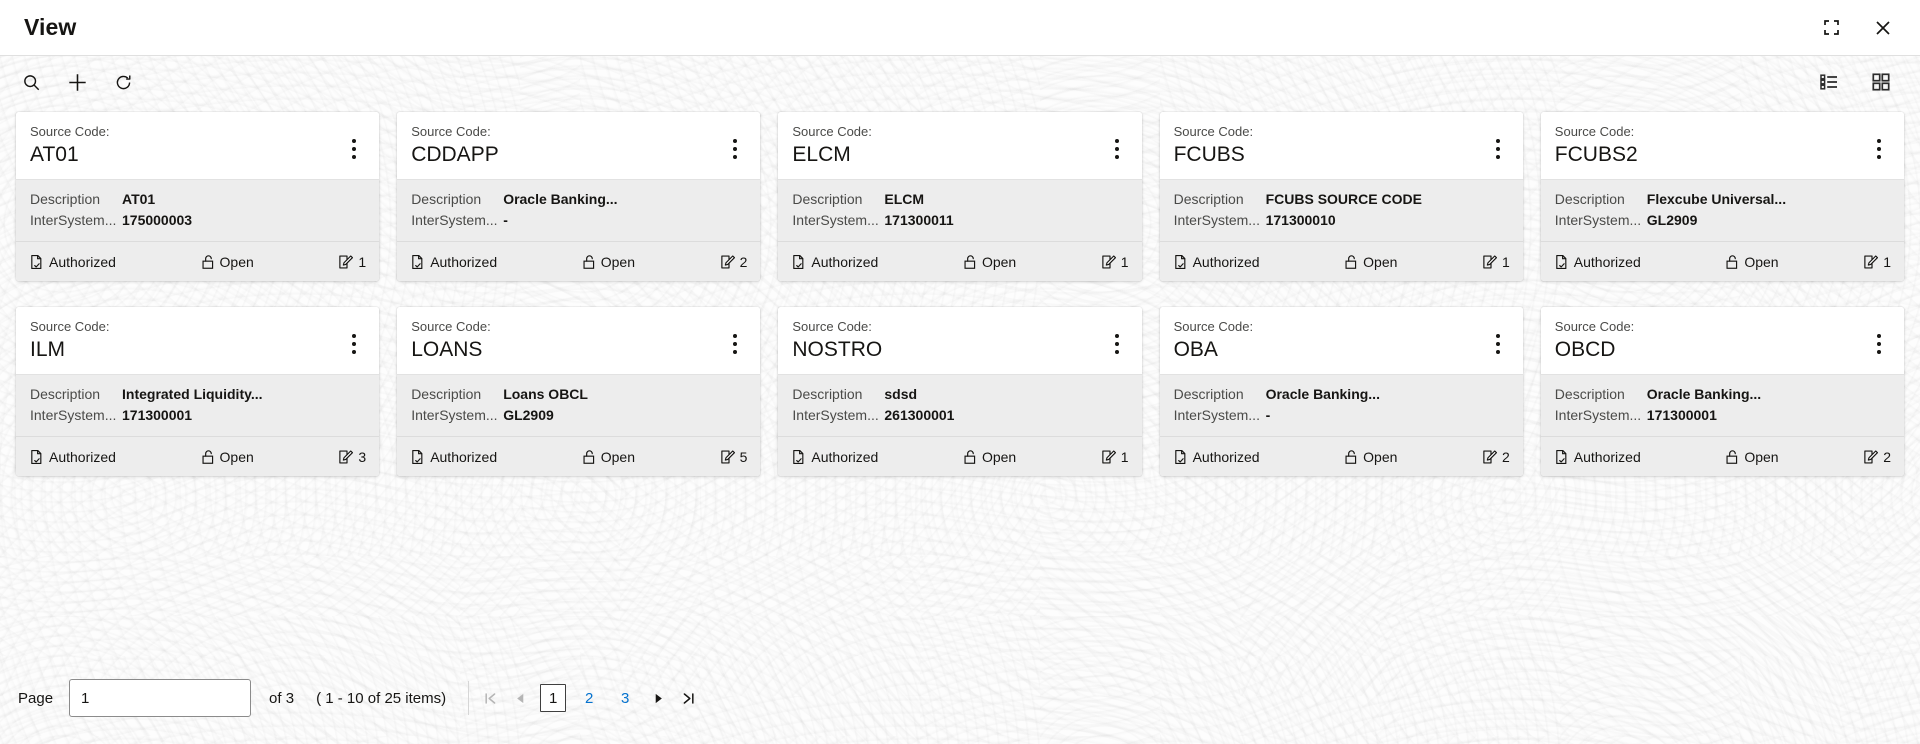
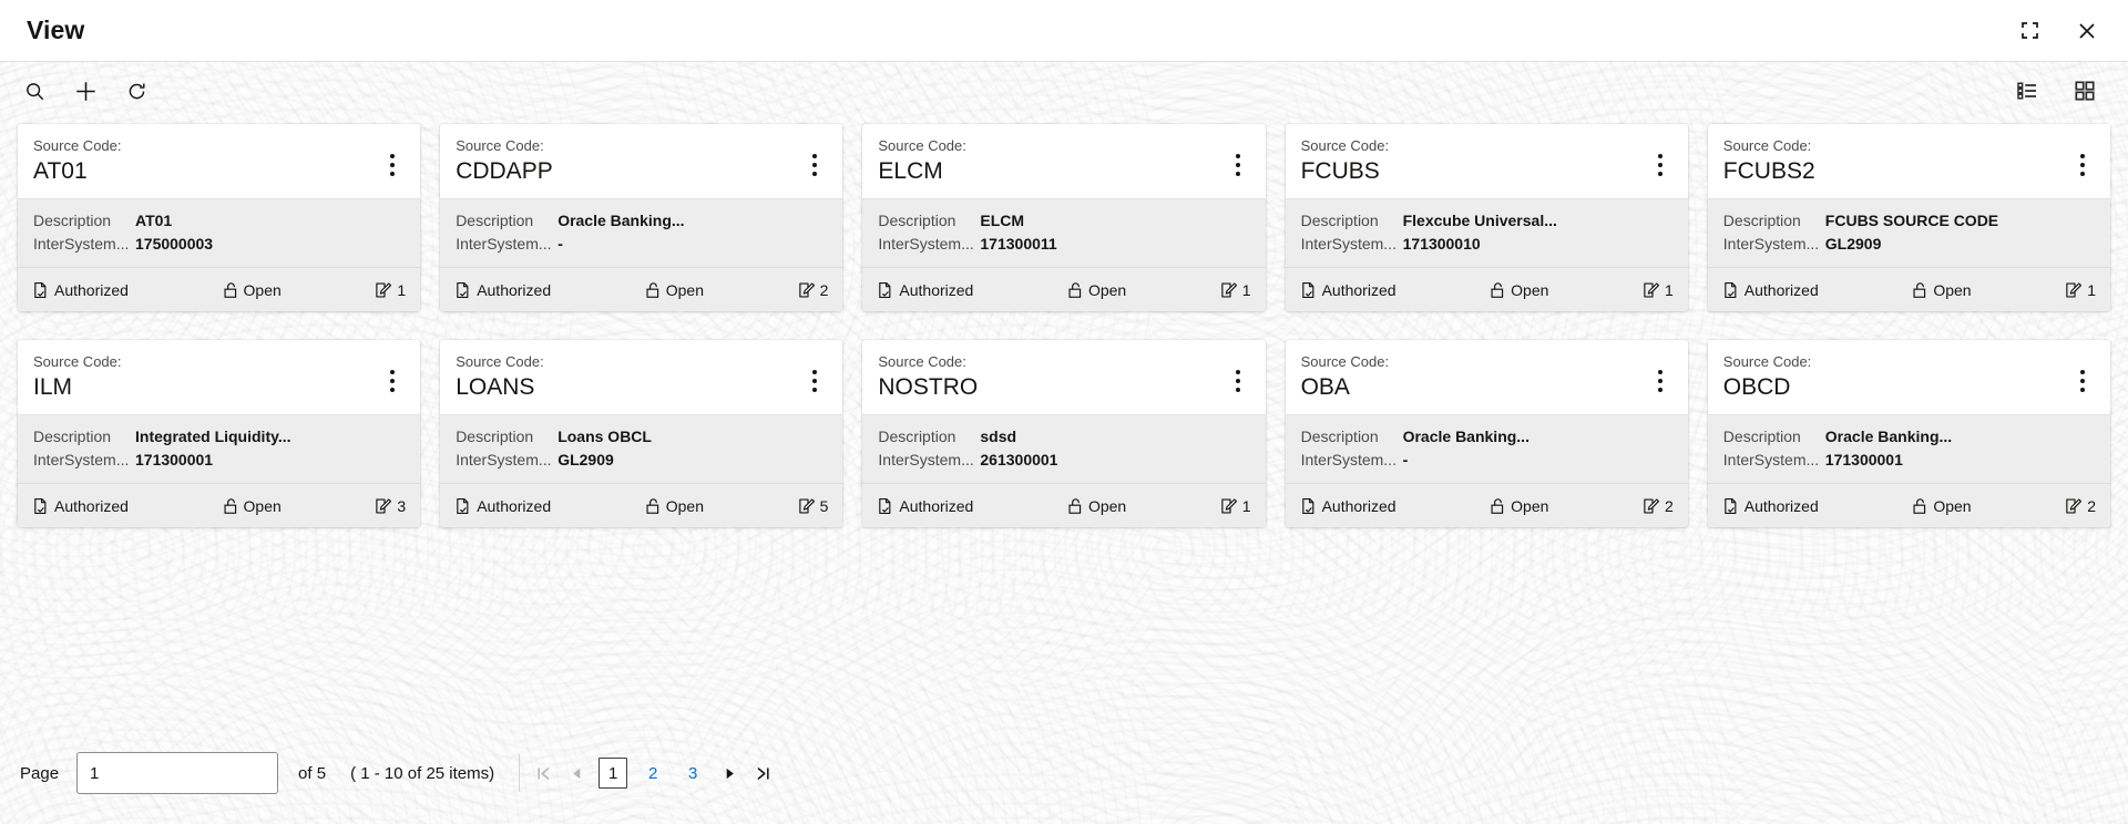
  View
  Source Code:
  AT01
  Description
  AT01
  InterSystem...
  175000003
  Authorized
  Open
  1
  Source Code:
  CDDAPP
  Description
  Oracle Banking...
  InterSystem...
  -
  Authorized
  Open
  2
  Source Code:
  ELCM
  Description
  ELCM
  InterSystem...
  171300011
  Authorized
  Open
  1
  Source Code:
  FCUBS
  Description
- FCUBS SOURCE CODE
+ Flexcube Universal...
  InterSystem...
  171300010
  Authorized
  Open
  1
  Source Code:
  FCUBS2
  Description
- Flexcube Universal...
+ FCUBS SOURCE CODE
  InterSystem...
  GL2909
  Authorized
  Open
  1
  Source Code:
  ILM
  Description
  Integrated Liquidity...
  InterSystem...
  171300001
  Authorized
  Open
  3
  Source Code:
  LOANS
  Description
  Loans OBCL
  InterSystem...
  GL2909
  Authorized
  Open
  5
  Source Code:
  NOSTRO
  Description
  sdsd
  InterSystem...
  261300001
  Authorized
  Open
  1
  Source Code:
  OBA
  Description
  Oracle Banking...
  InterSystem...
  -
  Authorized
  Open
  2
  Source Code:
  OBCD
  Description
  Oracle Banking...
  InterSystem...
  171300001
  Authorized
  Open
  2
  Page
  1
- of 3
+ of 5
  ( 1 - 10 of 25 items)
  1
  2
  3
